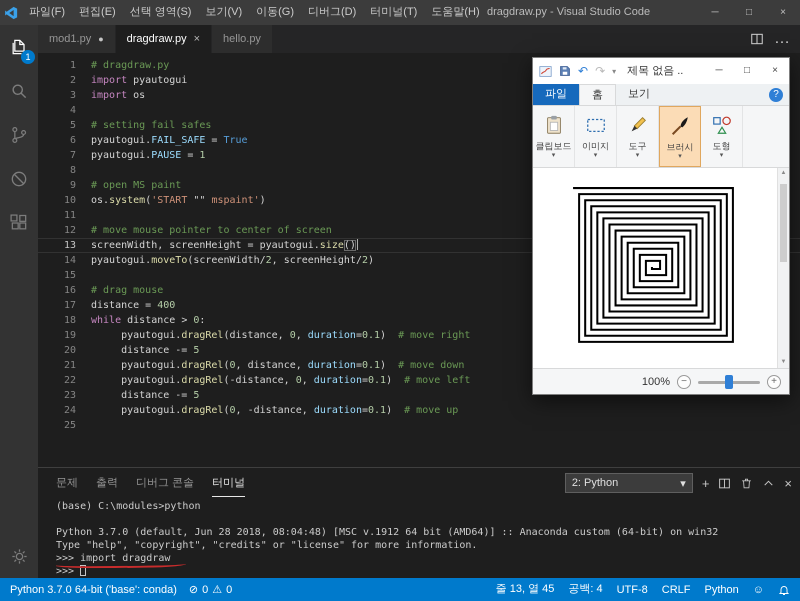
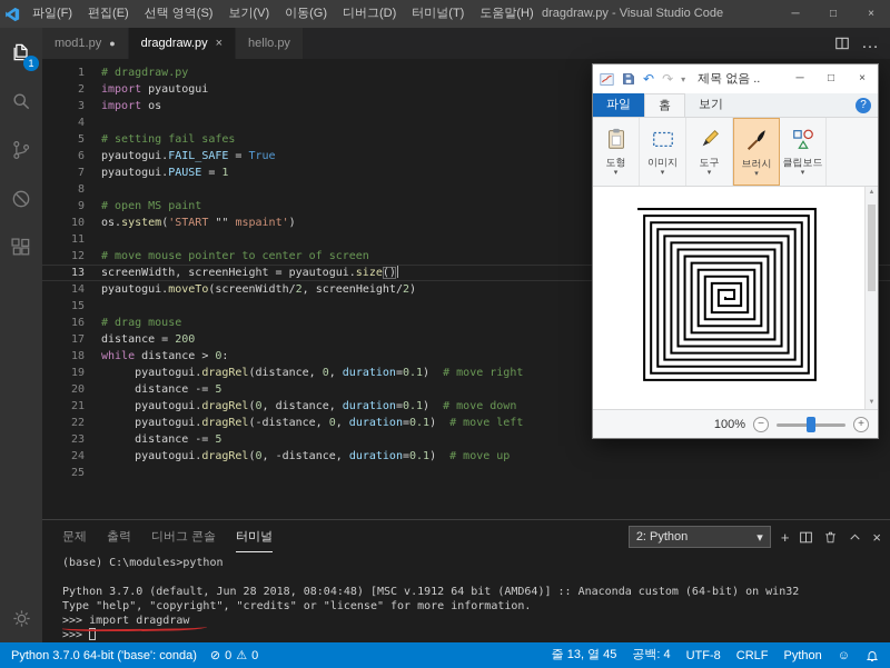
  파일(F)
  편집(E)
  선택 영역(S)
  보기(V)
  이동(G)
  디버그(D)
  터미널(T)
  도움말(H)
  dragdraw.py - Visual Studio Code
  ─
  □
  ×
  1
  mod1.py
  ●
  dragdraw.py
  ×
  hello.py
  …
  1 # dragdraw.py
  2 import pyautogui
  3 import os
  4
  5 # setting fail safes
  6 pyautogui.FAIL_SAFE = True
  7 pyautogui.PAUSE = 1
  8
  9 # open MS paint
  10 os.system('START "" mspaint')
  11
  12 # move mouse pointer to center of screen
  13 screenWidth, screenHeight = pyautogui.size()
  14 pyautogui.moveTo(screenWidth/2, screenHeight/2)
  15
  16 # drag mouse
- 17 distance = 400
+ 17 distance = 200
  18 while distance > 0:
  19 pyautogui.dragRel(distance, 0, duration=0.1) # move right
  20 distance -= 5
  21 pyautogui.dragRel(0, distance, duration=0.1) # move down
  22 pyautogui.dragRel(-distance, 0, duration=0.1) # move left
  23 distance -= 5
  24 pyautogui.dragRel(0, -distance, duration=0.1) # move up
  25
  문제
  출력
  디버그 콘솔
  터미널
  2: Python
  ▾
  +
  ×
  (base) C:\modules>python
  Python 3.7.0 (default, Jun 28 2018, 08:04:48) [MSC v.1912 64 bit (AMD64)] :: Anaconda custom (64-bit) on win32
  Type "help", "copyright", "credits" or "license" for more information.
  >>> import dragdraw
  >>>
  Python 3.7.0 64-bit ('base': conda)
  ⊘
  0
  ⚠
  0
  줄 13, 열 45
  공백: 4
  UTF-8
  CRLF
  Python
  ☺
  ↶
  ↷
  ▾
  제목 없음 ..
  ─
  □
  ×
  파일
  홈
  보기
  ?
- 클립보드
+ 도형
  이미지
  도구
  브러시
- 도형
+ 클립보드
  100%
  −
  +
